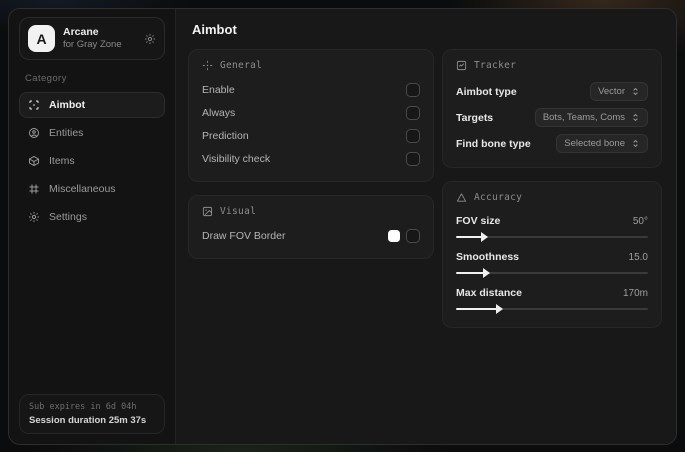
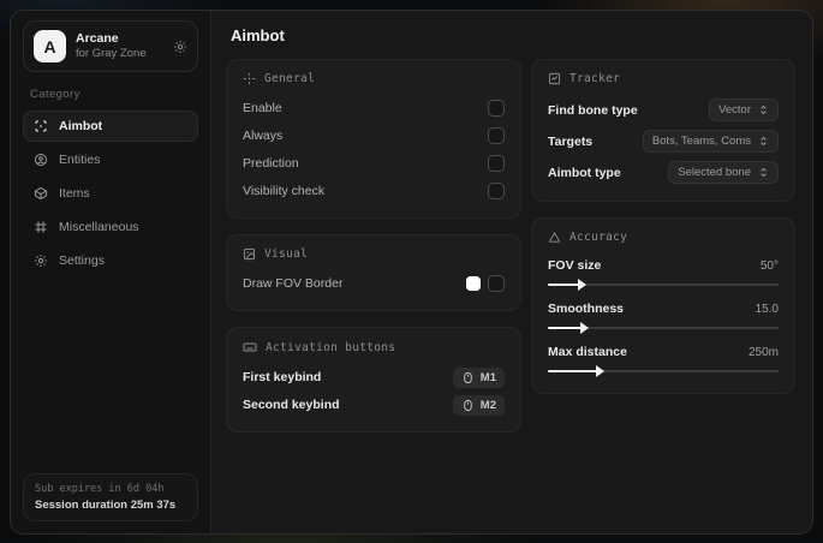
  A
  Arcane
  for Gray Zone
  Category
  Aimbot
  Entities
  Items
  Miscellaneous
  Settings
  Sub expires in 6d 04h
  Session duration 25m 37s
  Aimbot
  General
  Enable
  Always
  Prediction
  Visibility check
  Visual
  Draw FOV Border
+ Activation buttons
+ First keybind
+ M1
+ Second keybind
+ M2
  Tracker
- Aimbot type
+ Find bone type
  Vector
  Targets
  Bots, Teams, Coms
- Find bone type
+ Aimbot type
  Selected bone
  Accuracy
  FOV size
  50°
  Smoothness
  15.0
  Max distance
- 170m
+ 250m
